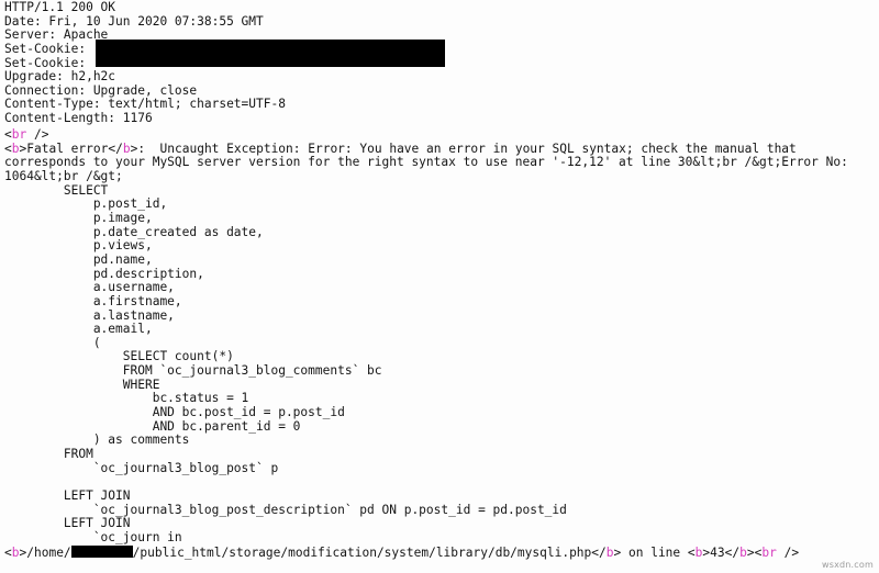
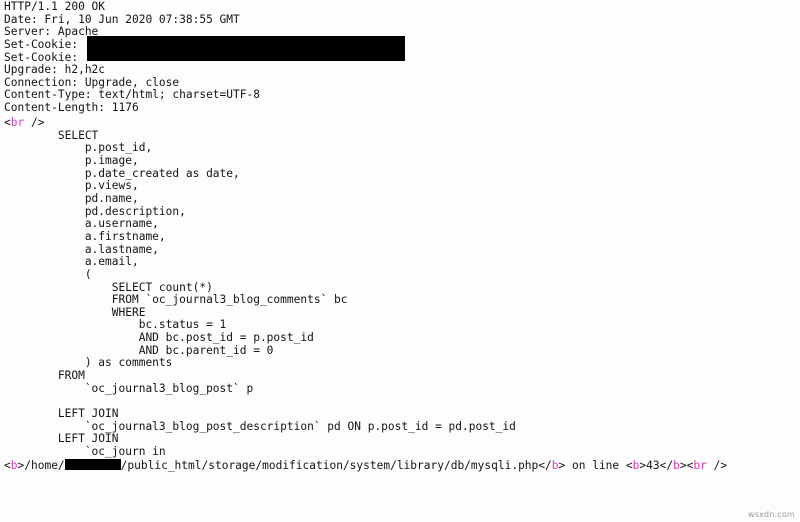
  HTTP/1.1 200 OK
  Date: Fri, 10 Jun 2020 07:38:55 GMT
  Server: Apache
  Set-Cookie:
  Set-Cookie:
  Upgrade: h2,h2c
  Connection: Upgrade, close
  Content-Type: text/html; charset=UTF-8
  Content-Length: 1176
  <br />
- <b>Fatal error</b>: Uncaught Exception: Error: You have an error in your SQL syntax; check the manual that corresponds to your MySQL server version for the right syntax to use near '-12,12' at line 30&lt;br /&gt;Error No: 1064&lt;br /&gt;
  SELECT
  p.post_id,
  p.image,
  p.date_created as date,
  p.views,
  pd.name,
  pd.description,
  a.username,
  a.firstname,
  a.lastname,
  a.email,
  (
  SELECT count(*)
  FROM `oc_journal3_blog_comments` bc
  WHERE
  bc.status = 1
  AND bc.post_id = p.post_id
  AND bc.parent_id = 0
  ) as comments
  FROM
  `oc_journal3_blog_post` p
  LEFT JOIN
  `oc_journal3_blog_post_description` pd ON p.post_id = pd.post_id
  LEFT JOIN
  `oc_journ in
  <b>/home/ /public_html/storage/modification/system/library/db/mysqli.php</b> on line <b>43</b><br />
  wsxdn.com
